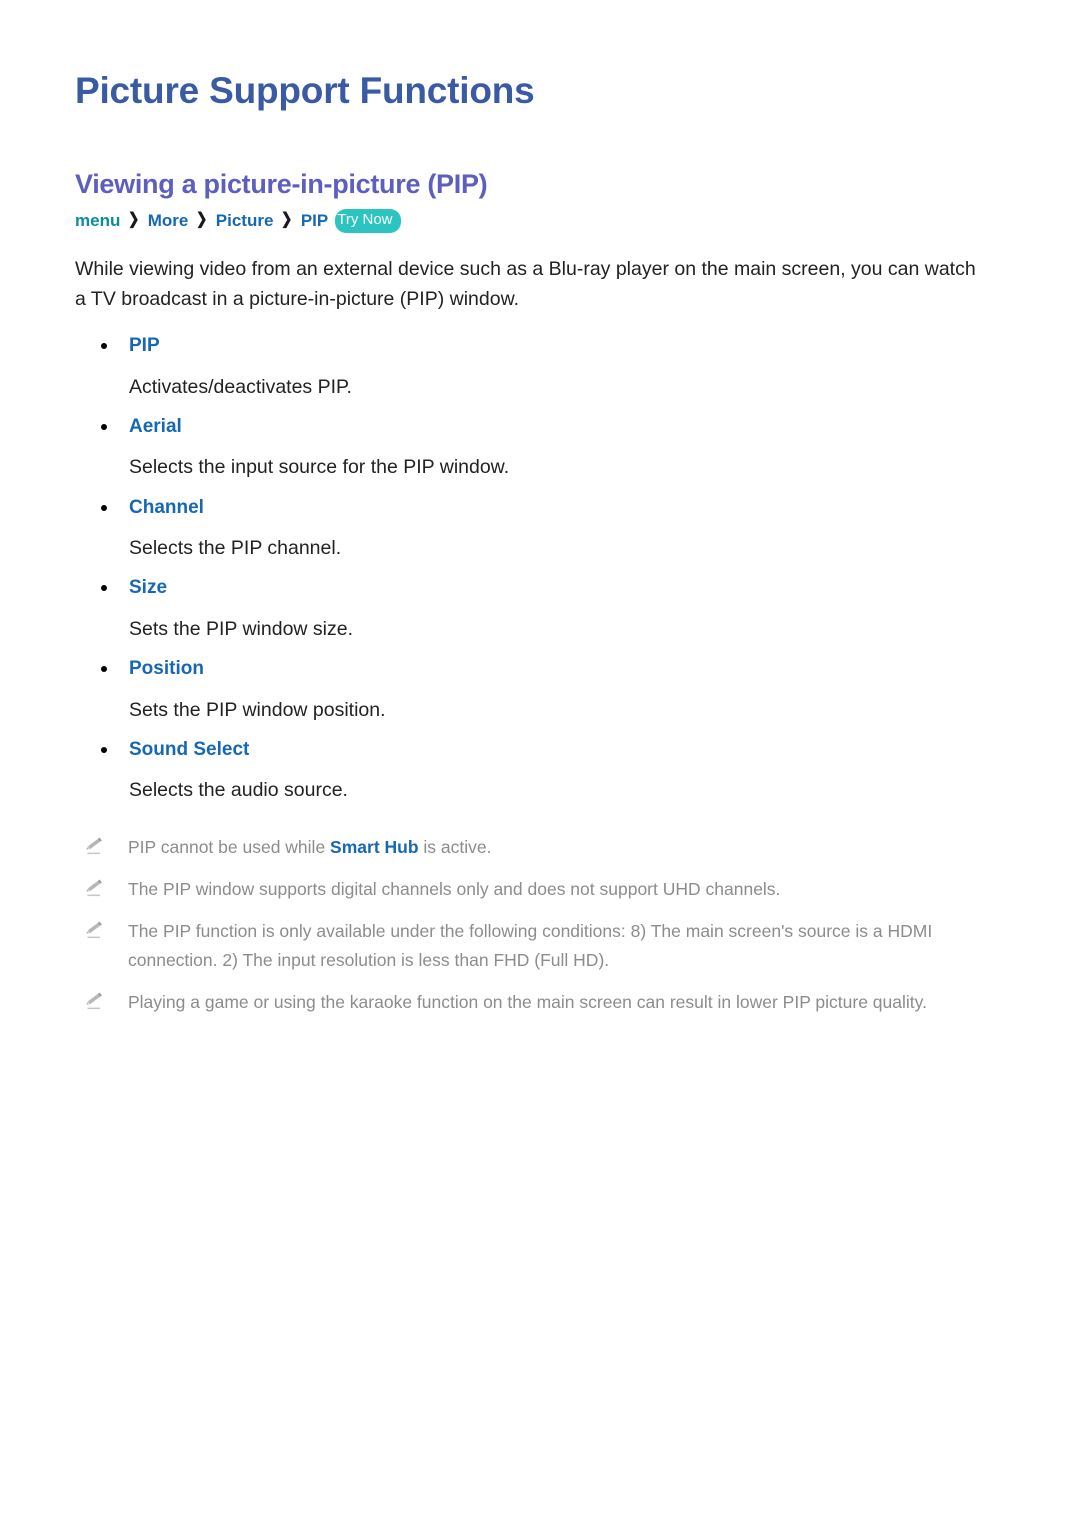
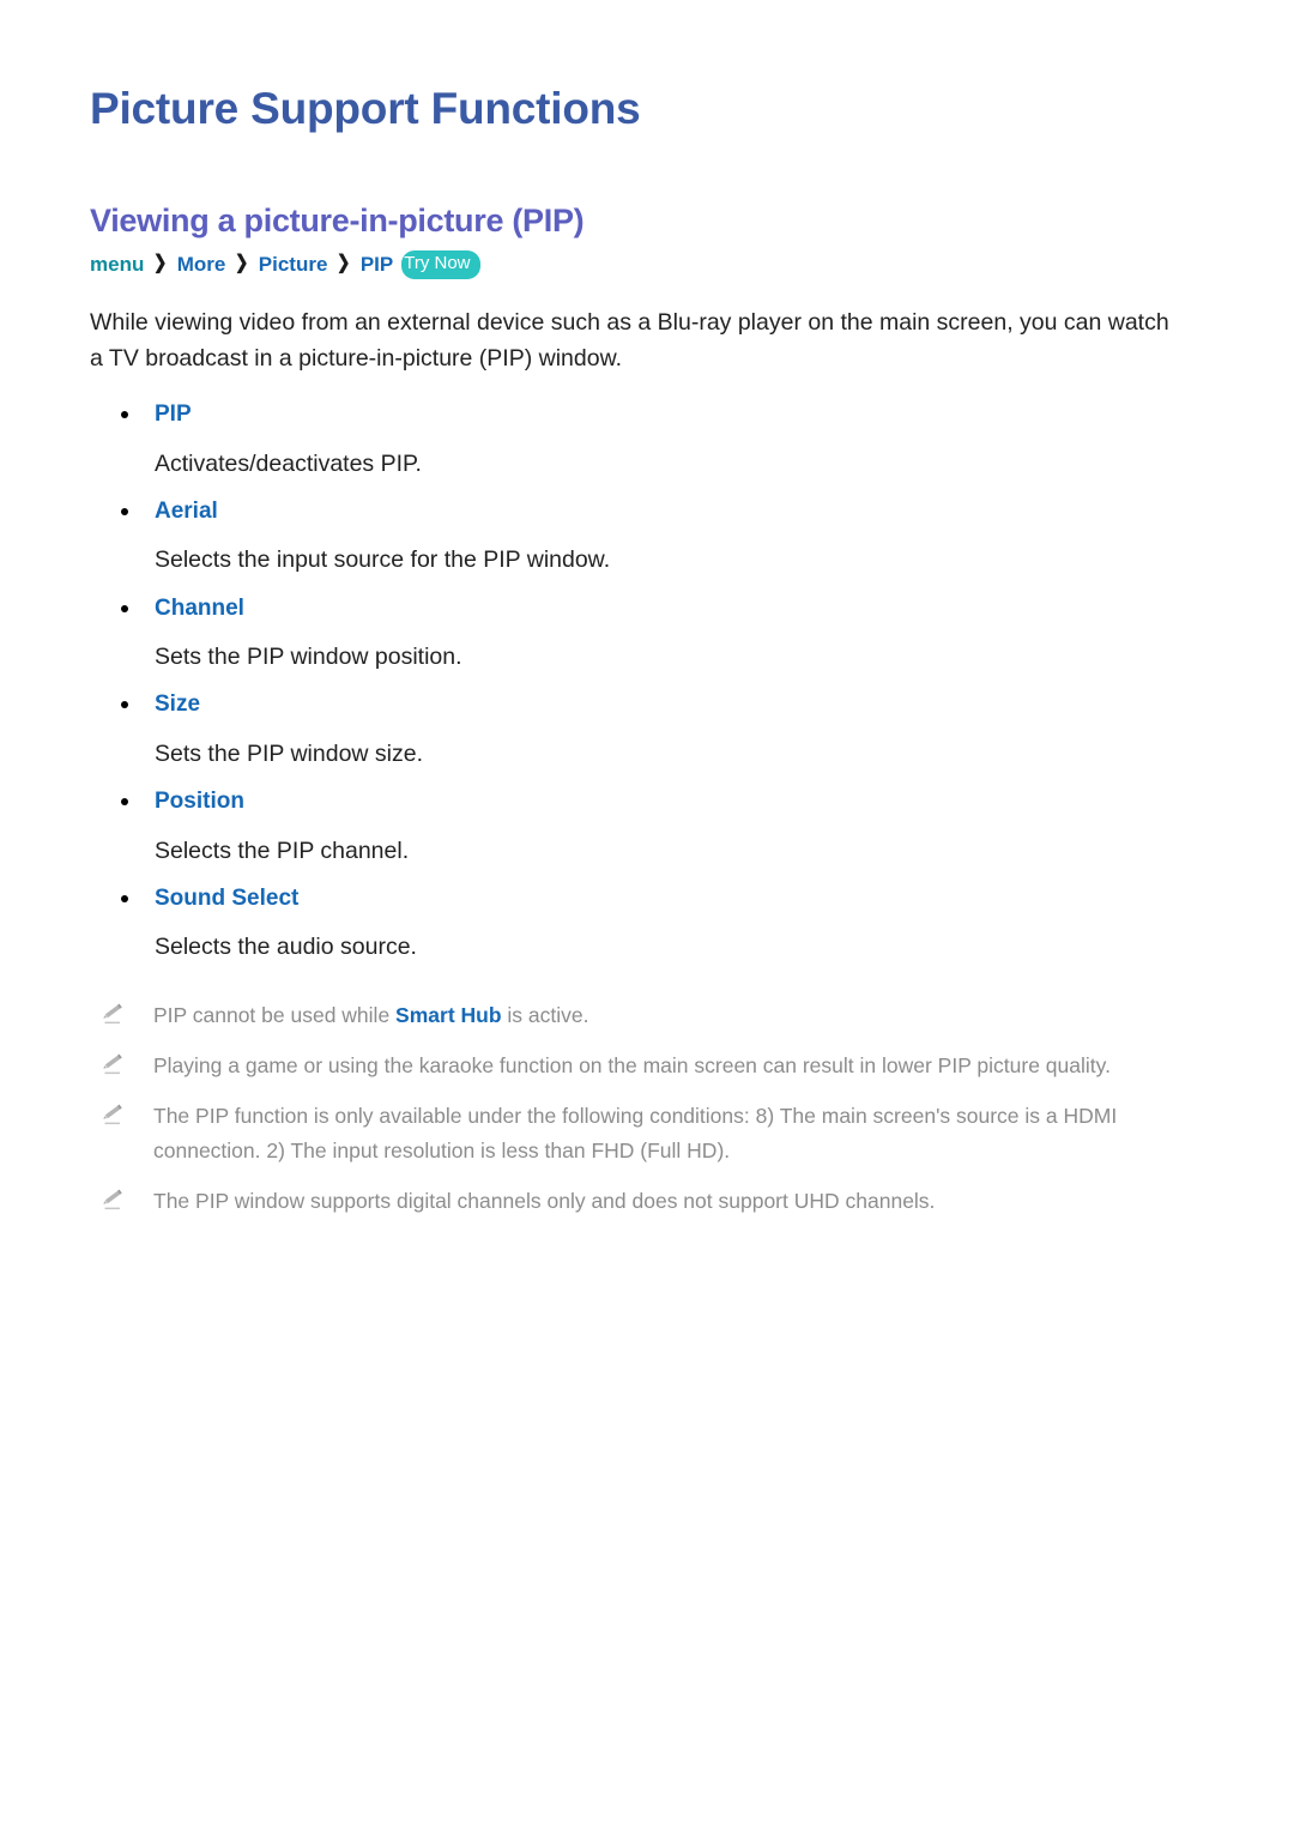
  Picture Support Functions
  Viewing a picture-in-picture (PIP)
  menu
  ❯
  More
  ❯
  Picture
  ❯
  PIP
  Try Now
  While viewing video from an external device such as a Blu-ray player on the main screen, you can watch a TV broadcast in a picture-in-picture (PIP) window.
  PIP
  Activates/deactivates PIP.
  Aerial
  Selects the input source for the PIP window.
  Channel
- Selects the PIP channel.
+ Sets the PIP window position.
  Size
  Sets the PIP window size.
  Position
- Sets the PIP window position.
+ Selects the PIP channel.
  Sound Select
  Selects the audio source.
  PIP cannot be used while Smart Hub is active.
- The PIP window supports digital channels only and does not support UHD channels.
+ Playing a game or using the karaoke function on the main screen can result in lower PIP picture quality.
  The PIP function is only available under the following conditions: 8) The main screen's source is a HDMI connection. 2) The input resolution is less than FHD (Full HD).
- Playing a game or using the karaoke function on the main screen can result in lower PIP picture quality.
+ The PIP window supports digital channels only and does not support UHD channels.
